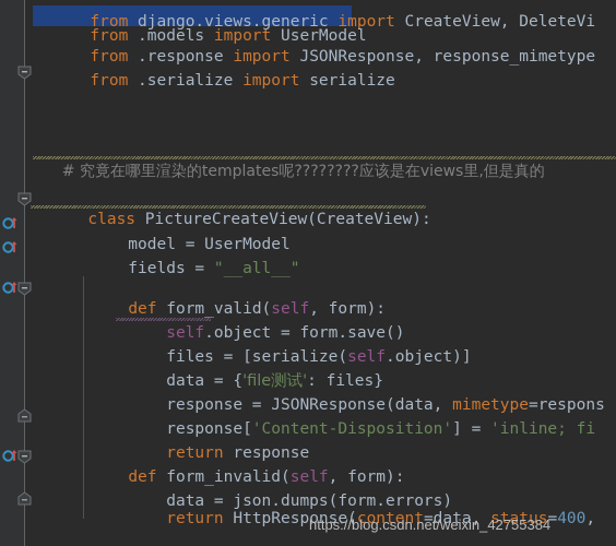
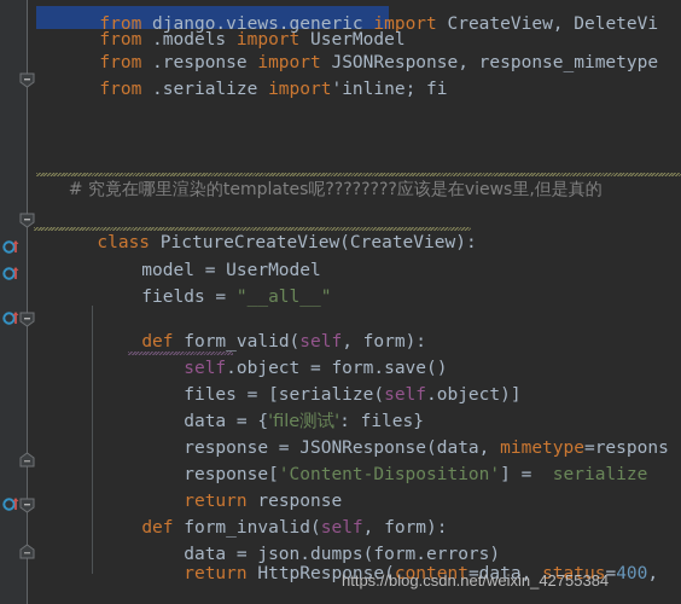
  from django.views.generic import CreateView, DeleteVi
  from .models import UserModel
  from .response import JSONResponse, response_mimetype
- from .serialize import serialize
+ from .serialize import'inline; fi
  # 究竟在哪里渲染的templates呢????????应该是在views里,但是真的
  class PictureCreateView(CreateView):
  model = UserModel
  fields = "__all__"
  def form_valid(self, form):
  self.object = form.save()
  files = [serialize(self.object)]
  data = {'file测试': files}
  response = JSONResponse(data, mimetype=respons
- response['Content-Disposition'] = 'inline; fi
+ response['Content-Disposition'] = serialize
  return response
  def form_invalid(self, form):
  data = json.dumps(form.errors)
  return HttpResponse(content=data, status=400,
  https://blog.csdn.net/weixin_42755384
